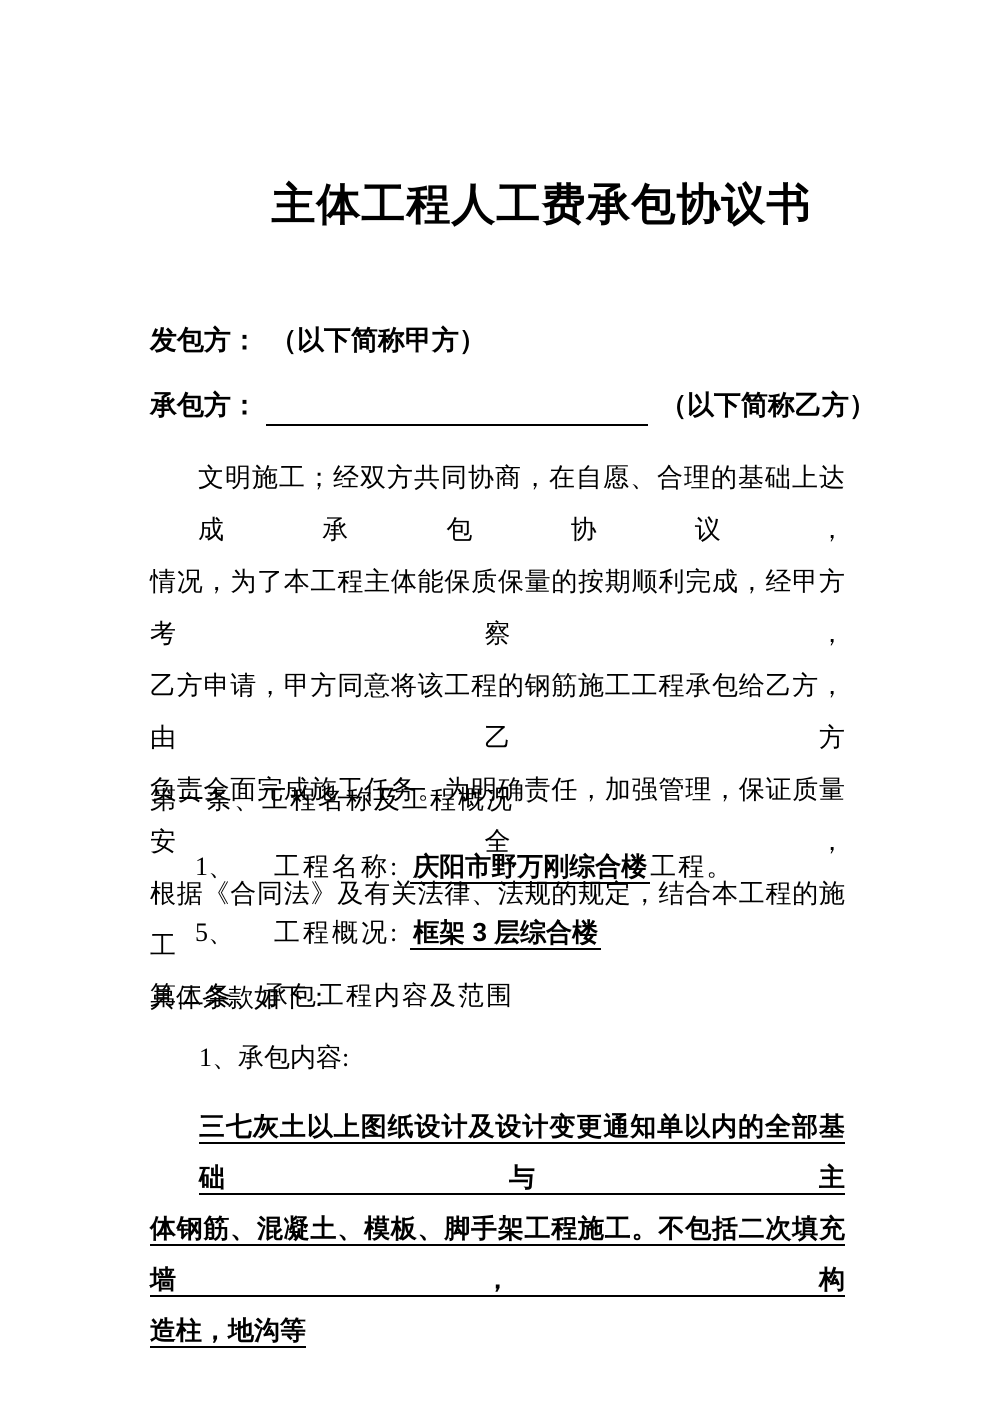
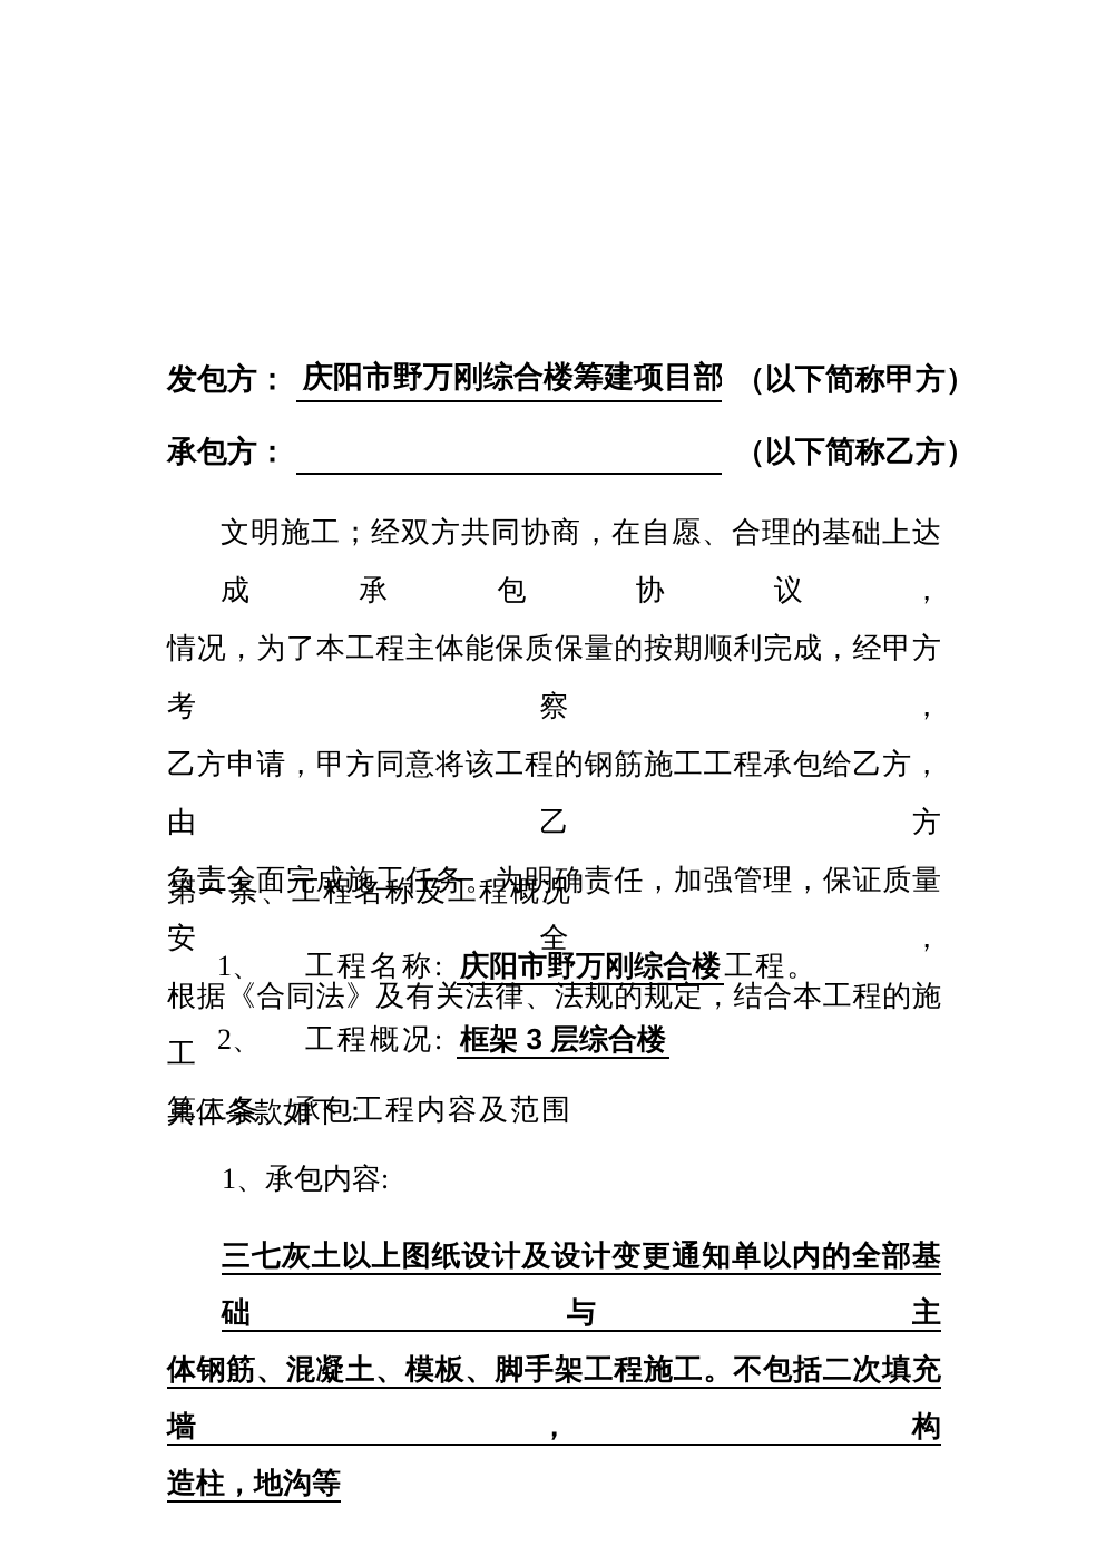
- 主体工程人工费承包协议书
  发包方：
+ 庆阳市野万刚综合楼筹建项目部
  （以下简称甲方）
  承包方：
  （以下简称乙方）
  文明施工；经双方共同协商，在自愿、合理的基础上达成承包协议，
  情况，为了本工程主体能保质保量的按期顺利完成，经甲方考察，
  乙方申请，甲方同意将该工程的钢筋施工工程承包给乙方，由乙方
  负责全面完成施工任务。为明确责任，加强管理，保证质量安全，
  根据《合同法》及有关法律、法规的规定，结合本工程的施工
  具体条款如下：
  第一条、工程名称及工程概况
  1、 工程名称: 庆阳市野万刚综合楼工程。
- 5、 工程概况: 框架 3 层综合楼
+ 2、 工程概况: 框架 3 层综合楼
  第二条、承包工程内容及范围
  1、承包内容:
  三七灰土以上图纸设计及设计变更通知单以内的全部基础与主
  体钢筋、混凝土、模板、脚手架工程施工。不包括二次填充墙，构
  造柱，地沟等
